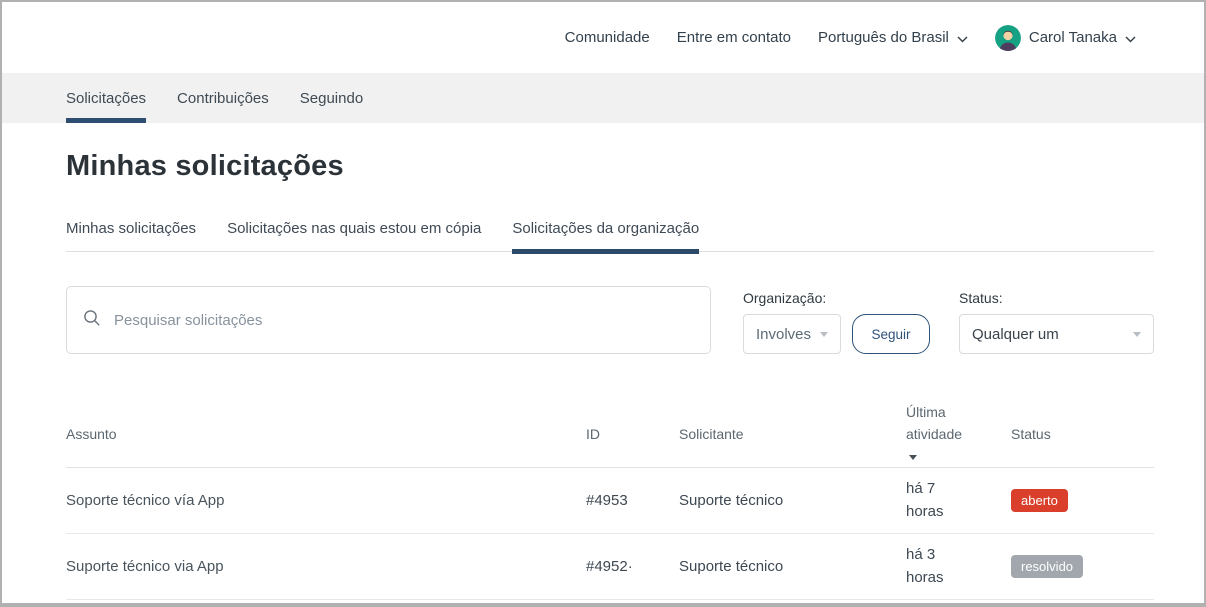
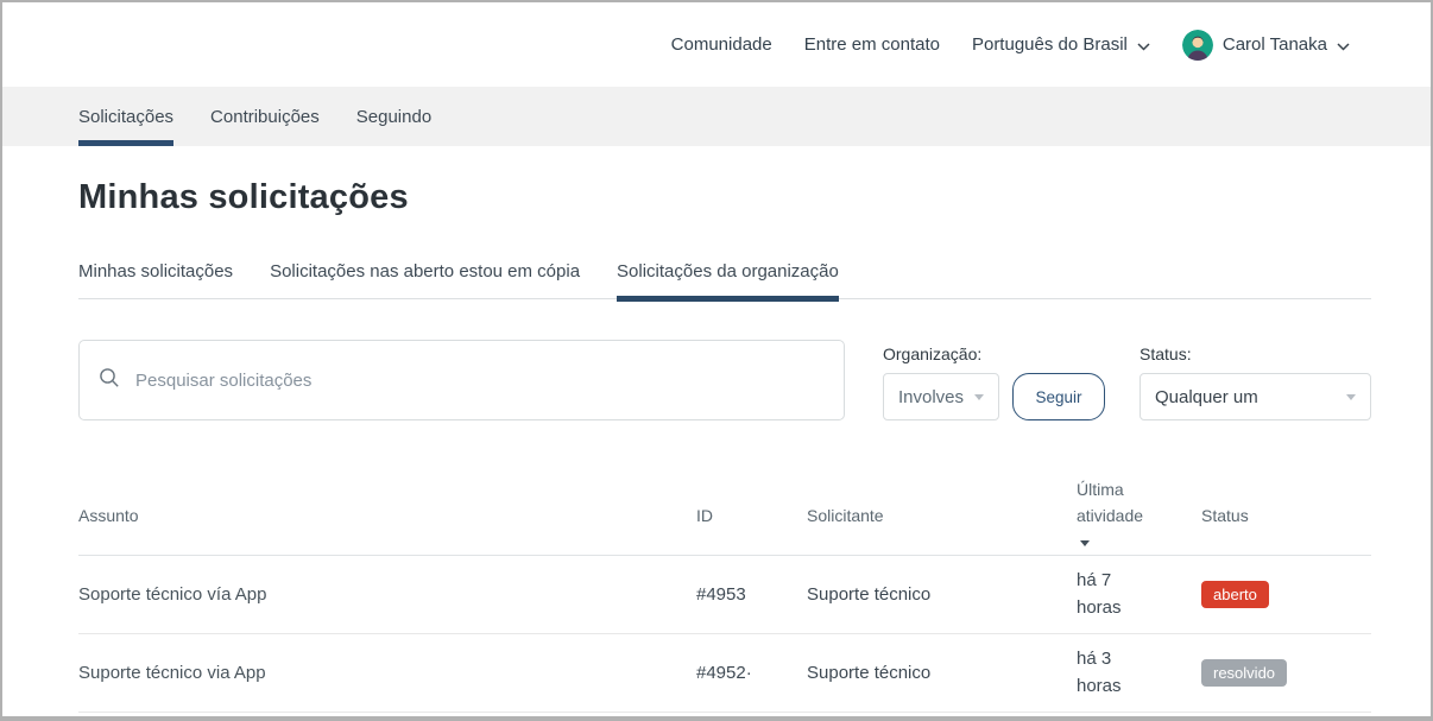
  Comunidade
  Entre em contato
  Português do Brasil
  Carol Tanaka
  Solicitações
  Contribuições
  Seguindo
  Minhas solicitações
  Minhas solicitações
- Solicitações nas quais estou em cópia
+ Solicitações nas aberto estou em cópia
  Solicitações da organização
  Pesquisar solicitações
  Organização:
  Involves
  Seguir
  Status:
  Qualquer um
  Assunto
  ID
  Solicitante
  Última atividade
  Status
  Soporte técnico vía App
  #4953
  Suporte técnico
  há 7 horas
  aberto
  Suporte técnico via App
  #4952·
  Suporte técnico
  há 3 horas
  resolvido
